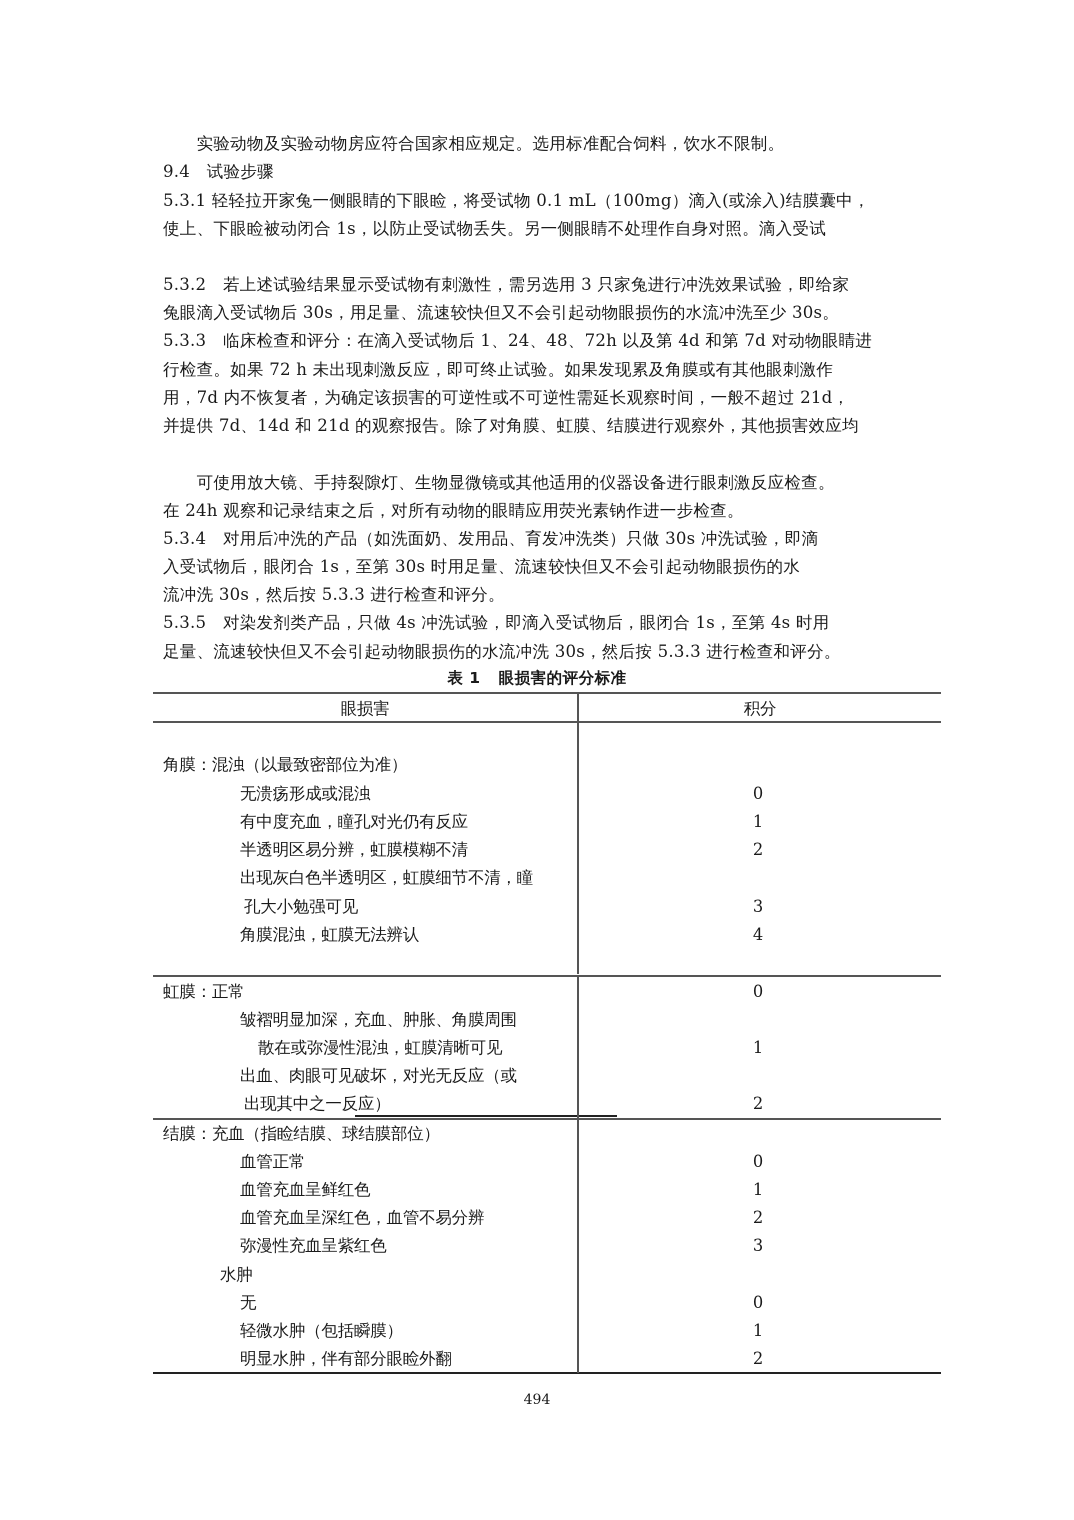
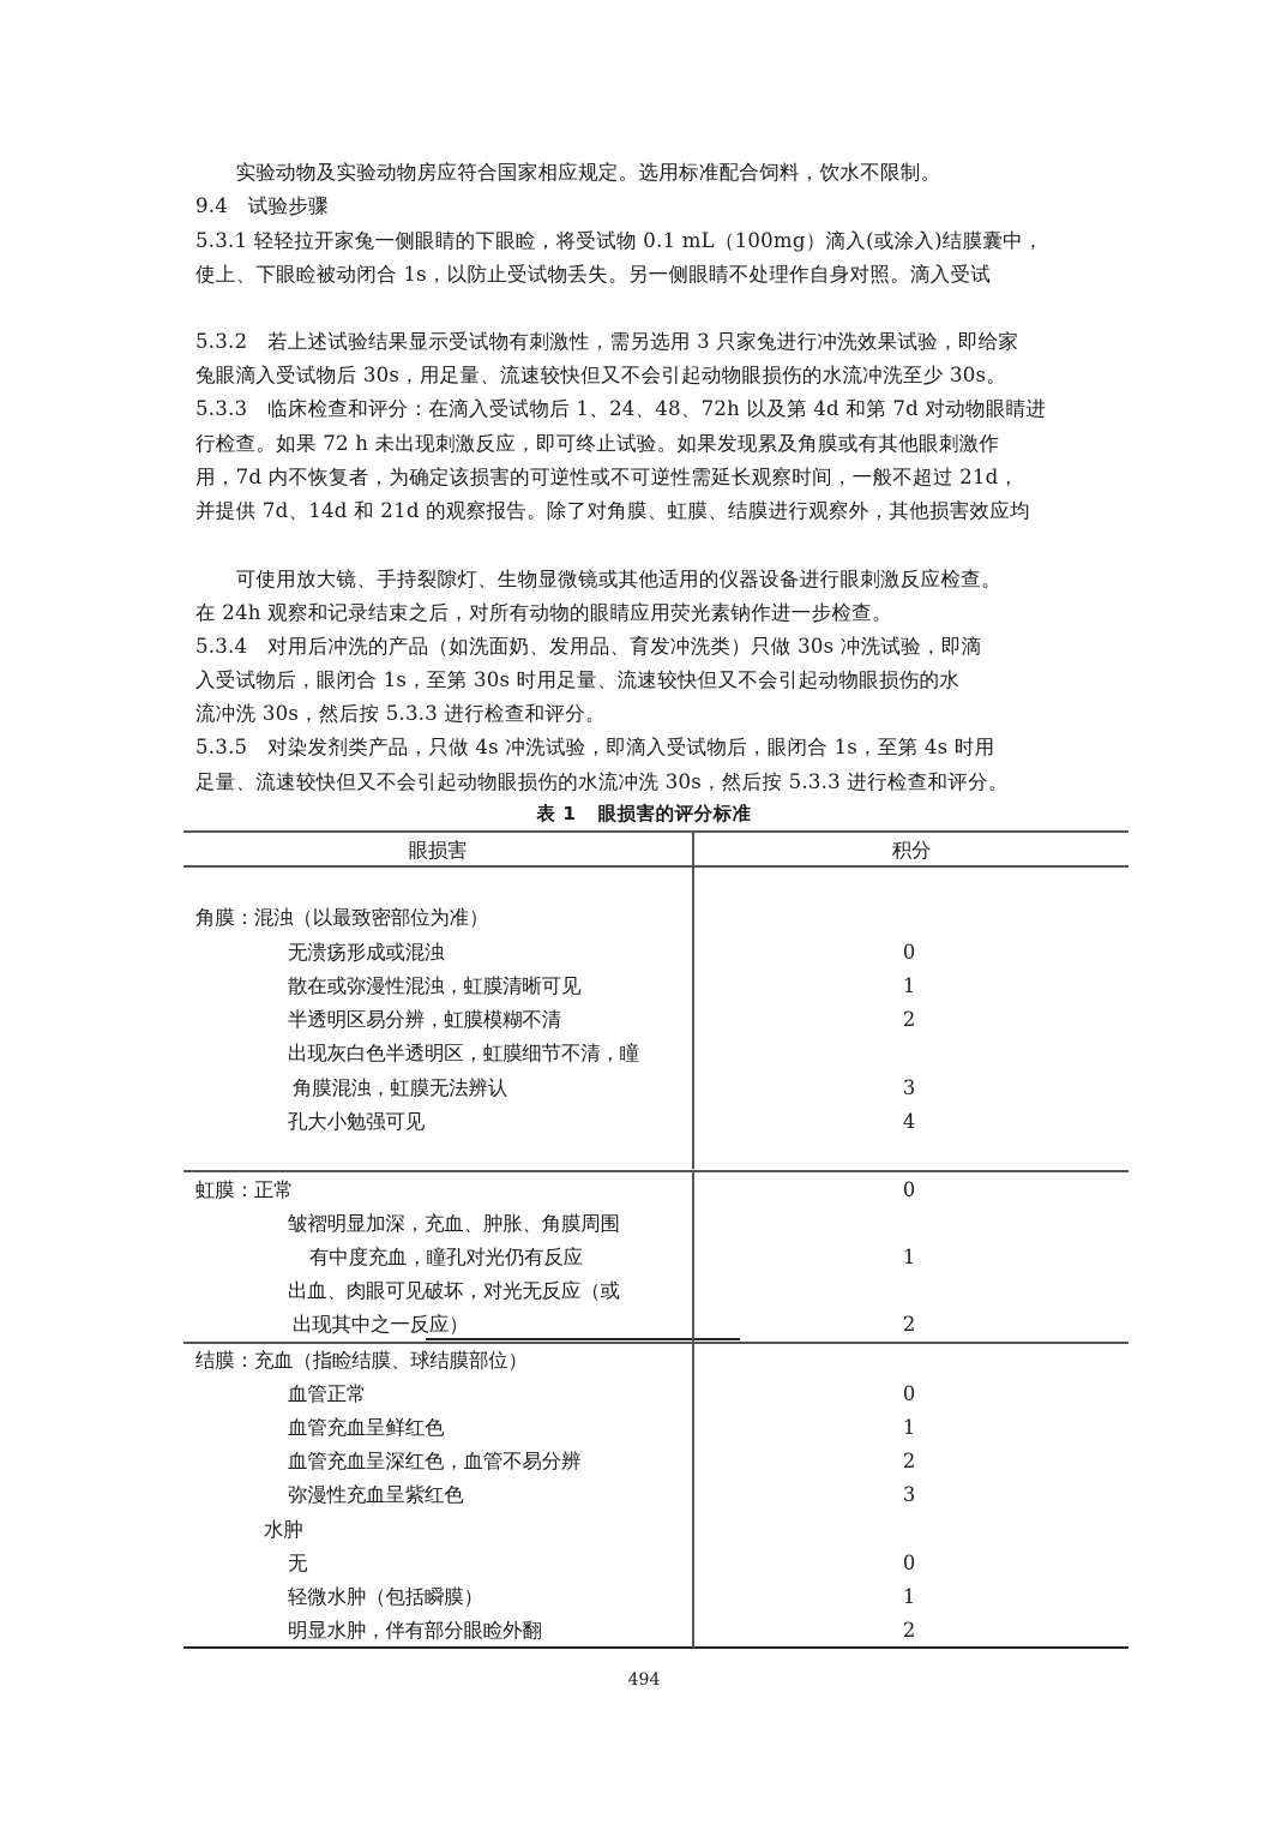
  实验动物及实验动物房应符合国家相应规定。选用标准配合饲料，饮水不限制。
  9.4 试验步骤
  5.3.1 轻轻拉开家兔一侧眼睛的下眼睑，将受试物 0.1 mL（100mg）滴入(或涂入)结膜囊中，
  使上、下眼睑被动闭合 1s，以防止受试物丢失。另一侧眼睛不处理作自身对照。滴入受试
  5.3.2 若上述试验结果显示受试物有刺激性，需另选用 3 只家兔进行冲洗效果试验，即给家
  兔眼滴入受试物后 30s，用足量、流速较快但又不会引起动物眼损伤的水流冲洗至少 30s。
  5.3.3 临床检查和评分：在滴入受试物后 1、24、48、72h 以及第 4d 和第 7d 对动物眼睛进
  行检查。如果 72 h 未出现刺激反应，即可终止试验。如果发现累及角膜或有其他眼刺激作
  用，7d 内不恢复者，为确定该损害的可逆性或不可逆性需延长观察时间，一般不超过 21d，
  并提供 7d、14d 和 21d 的观察报告。除了对角膜、虹膜、结膜进行观察外，其他损害效应均
  可使用放大镜、手持裂隙灯、生物显微镜或其他适用的仪器设备进行眼刺激反应检查。
  在 24h 观察和记录结束之后，对所有动物的眼睛应用荧光素钠作进一步检查。
  5.3.4 对用后冲洗的产品（如洗面奶、发用品、育发冲洗类）只做 30s 冲洗试验，即滴
  入受试物后，眼闭合 1s，至第 30s 时用足量、流速较快但又不会引起动物眼损伤的水
  流冲洗 30s，然后按 5.3.3 进行检查和评分。
  5.3.5 对染发剂类产品，只做 4s 冲洗试验，即滴入受试物后，眼闭合 1s，至第 4s 时用
  足量、流速较快但又不会引起动物眼损伤的水流冲洗 30s，然后按 5.3.3 进行检查和评分。
  表 1 眼损害的评分标准
  眼损害
  积分
  角膜：混浊（以最致密部位为准）
  无溃疡形成或混浊
  0
- 有中度充血，瞳孔对光仍有反应
+ 散在或弥漫性混浊，虹膜清晰可见
  1
  半透明区易分辨，虹膜模糊不清
  2
  出现灰白色半透明区，虹膜细节不清，瞳
- 孔大小勉强可见
+ 角膜混浊，虹膜无法辨认
  3
- 角膜混浊，虹膜无法辨认
+ 孔大小勉强可见
  4
  虹膜：正常
  0
  皱褶明显加深，充血、肿胀、角膜周围
- 散在或弥漫性混浊，虹膜清晰可见
+ 有中度充血，瞳孔对光仍有反应
  1
  出血、肉眼可见破坏，对光无反应（或
  出现其中之一反应）
  2
  结膜：充血（指睑结膜、球结膜部位）
  血管正常
  0
  血管充血呈鲜红色
  1
  血管充血呈深红色，血管不易分辨
  2
  弥漫性充血呈紫红色
  3
  水肿
  无
  0
  轻微水肿（包括瞬膜）
  1
  明显水肿，伴有部分眼睑外翻
  2
  494
